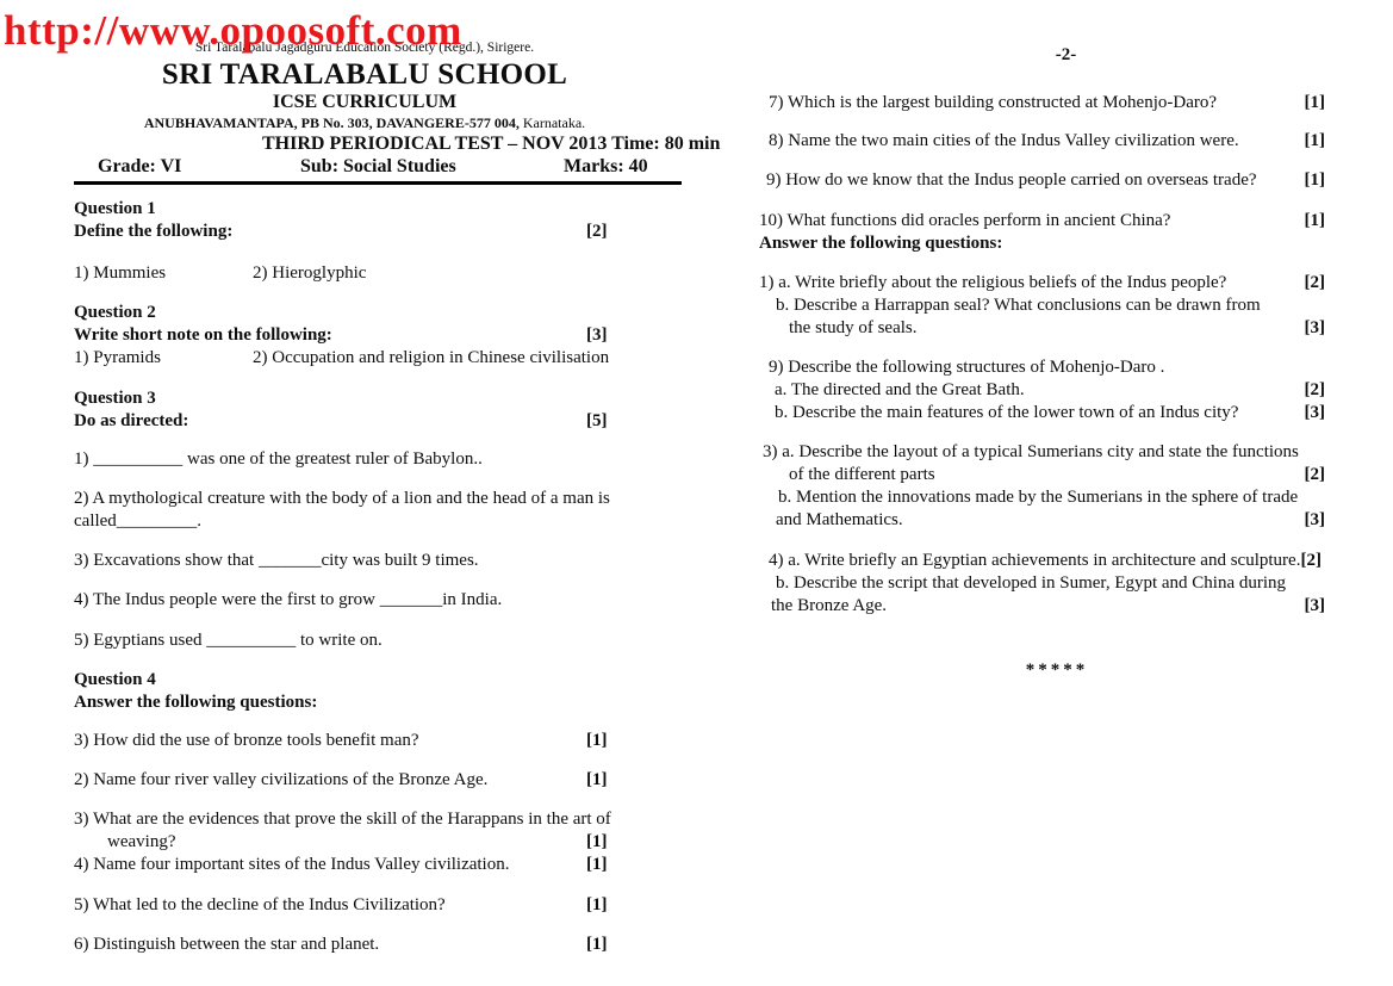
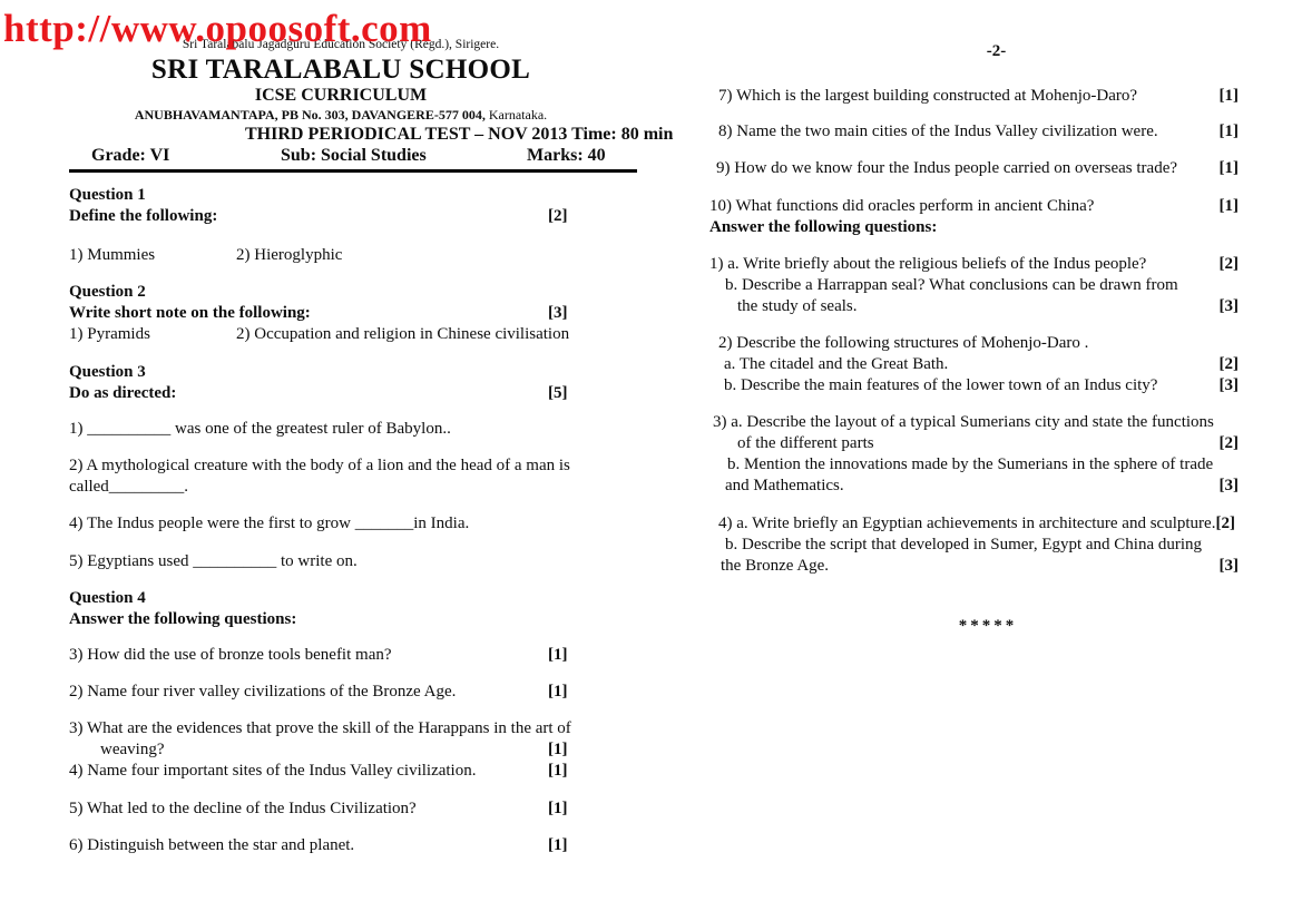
  http://www.opoosoft.com
  Sri Taralabalu Jagadguru Education Society (Regd.), Sirigere.
  SRI TARALABALU SCHOOL
  ICSE CURRICULUM
  ANUBHAVAMANTAPA, PB No. 303, DAVANGERE-577 004, Karnataka.
  THIRD PERIODICAL TEST – NOV 2013 Time: 80 min
  Grade: VI
  Sub: Social Studies
  Marks: 40
  Question 1
  Define the following:
  [2]
  1) Mummies 2) Hieroglyphic
  Question 2
  Write short note on the following:
  [3]
  1) Pyramids 2) Occupation and religion in Chinese civilisation
  Question 3
  Do as directed:
  [5]
  1) __________ was one of the greatest ruler of Babylon..
  2) A mythological creature with the body of a lion and the head of a man is
  called_________.
- 3) Excavations show that _______city was built 9 times.
  4) The Indus people were the first to grow _______in India.
  5) Egyptians used __________ to write on.
  Question 4
  Answer the following questions:
  3) How did the use of bronze tools benefit man?
  [1]
  2) Name four river valley civilizations of the Bronze Age.
  [1]
  3) What are the evidences that prove the skill of the Harappans in the art of
  weaving?
  [1]
  4) Name four important sites of the Indus Valley civilization.
  [1]
  5) What led to the decline of the Indus Civilization?
  [1]
  6) Distinguish between the star and planet.
  [1]
  -2-
  7) Which is the largest building constructed at Mohenjo-Daro?
  [1]
  8) Name the two main cities of the Indus Valley civilization were.
  [1]
- 9) How do we know that the Indus people carried on overseas trade?
+ 9) How do we know four the Indus people carried on overseas trade?
  [1]
  10) What functions did oracles perform in ancient China?
  [1]
  Answer the following questions:
  1) a. Write briefly about the religious beliefs of the Indus people?
  [2]
  b. Describe a Harrappan seal? What conclusions can be drawn from
  the study of seals.
  [3]
- 9) Describe the following structures of Mohenjo-Daro .
+ 2) Describe the following structures of Mohenjo-Daro .
- a. The directed and the Great Bath.
+ a. The citadel and the Great Bath.
  [2]
  b. Describe the main features of the lower town of an Indus city?
  [3]
  3) a. Describe the layout of a typical Sumerians city and state the functions
  of the different parts
  [2]
  b. Mention the innovations made by the Sumerians in the sphere of trade
  and Mathematics.
  [3]
  4) a. Write briefly an Egyptian achievements in architecture and sculpture.[2]
  b. Describe the script that developed in Sumer, Egypt and China during
  the Bronze Age.
  [3]
  *****
